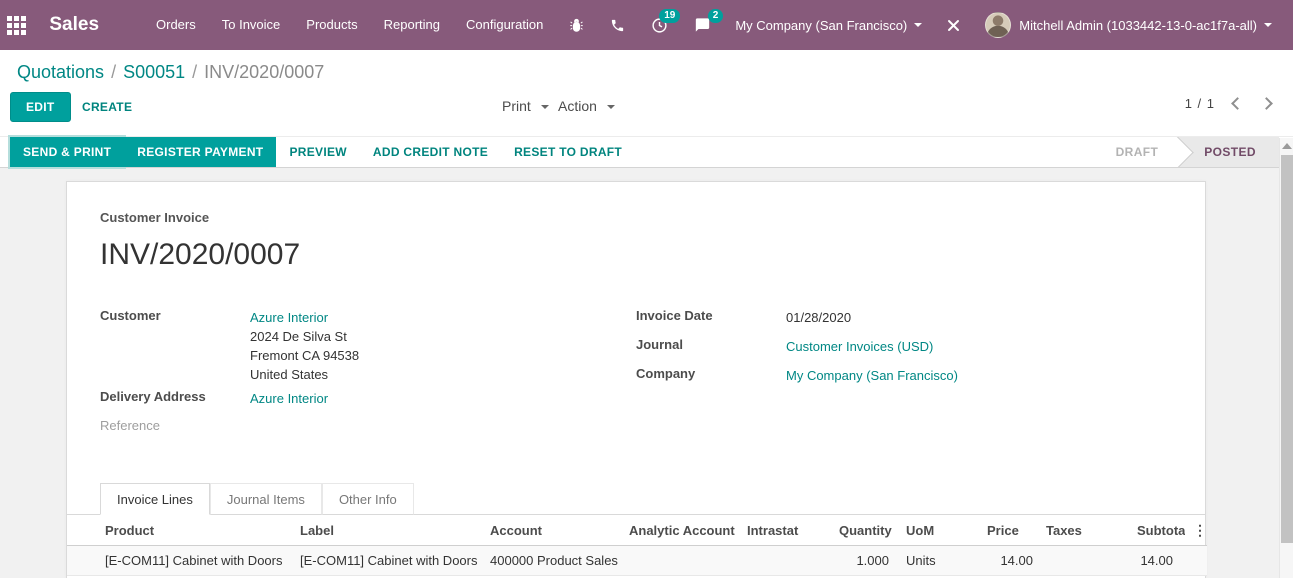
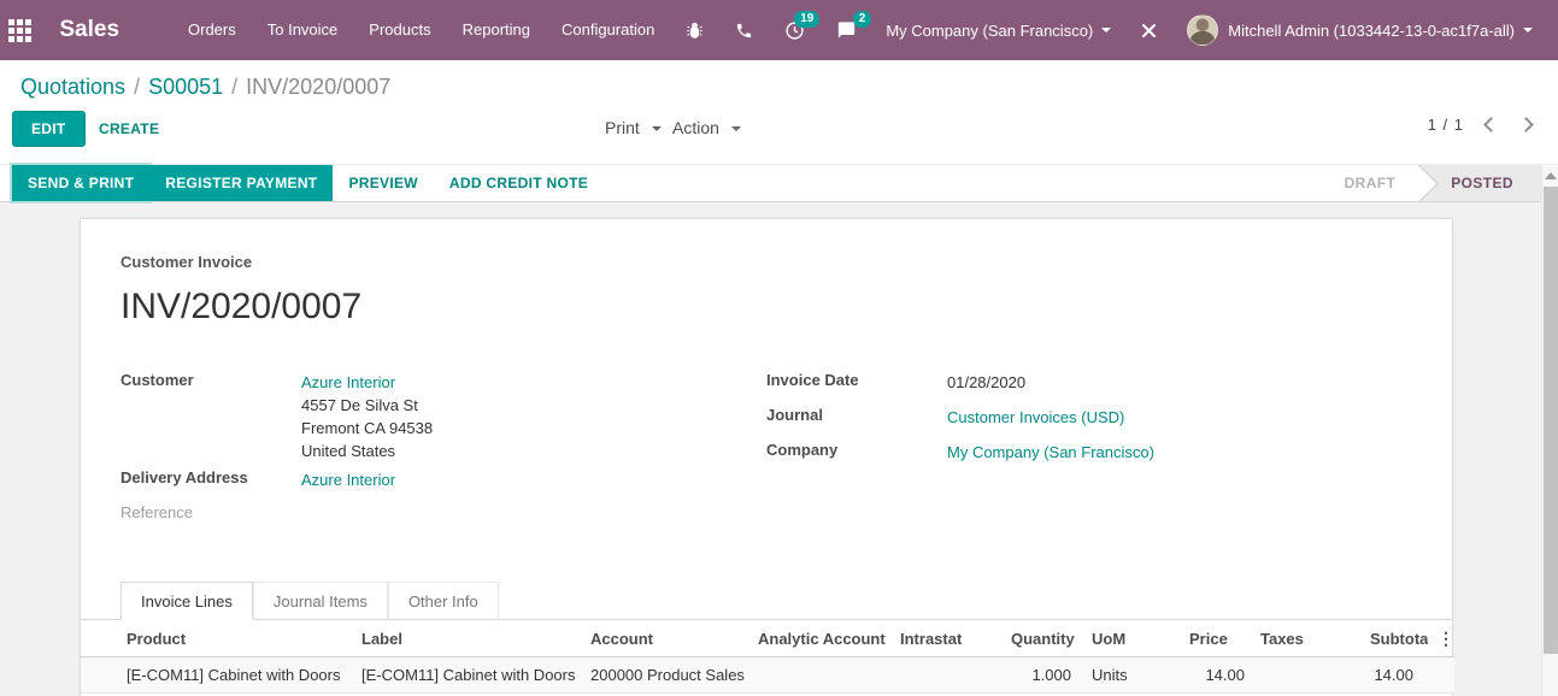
  Sales
  Orders
  To Invoice
  Products
  Reporting
  Configuration
  19
  2
  My Company (San Francisco)
  Mitchell Admin (1033442-13-0-ac1f7a-all)
  Quotations / S00051 / INV/2020/0007
  EDIT
  CREATE
  Print
  Action
  1 / 1
  SEND & PRINT
  REGISTER PAYMENT
  PREVIEW
  ADD CREDIT NOTE
- RESET TO DRAFT
  DRAFT
  POSTED
  Customer Invoice
  INV/2020/0007
  Customer
  Azure Interior
- 2024 De Silva St
+ 4557 De Silva St
  Fremont CA 94538
  United States
  Delivery Address
  Azure Interior
  Reference
  Invoice Date
  01/28/2020
  Journal
  Customer Invoices (USD)
  Company
  My Company (San Francisco)
  Invoice Lines
  Journal Items
  Other Info
  Product	Label	Account	Analytic Account	Intrastat	Quantity	UoM	Price	Taxes	Subtota	⋮
- [E-COM11] Cabinet with Doors	[E-COM11] Cabinet with Doors	400000 Product Sales			1.000	Units	14.00		14.00
+ [E-COM11] Cabinet with Doors	[E-COM11] Cabinet with Doors	200000 Product Sales			1.000	Units	14.00		14.00
